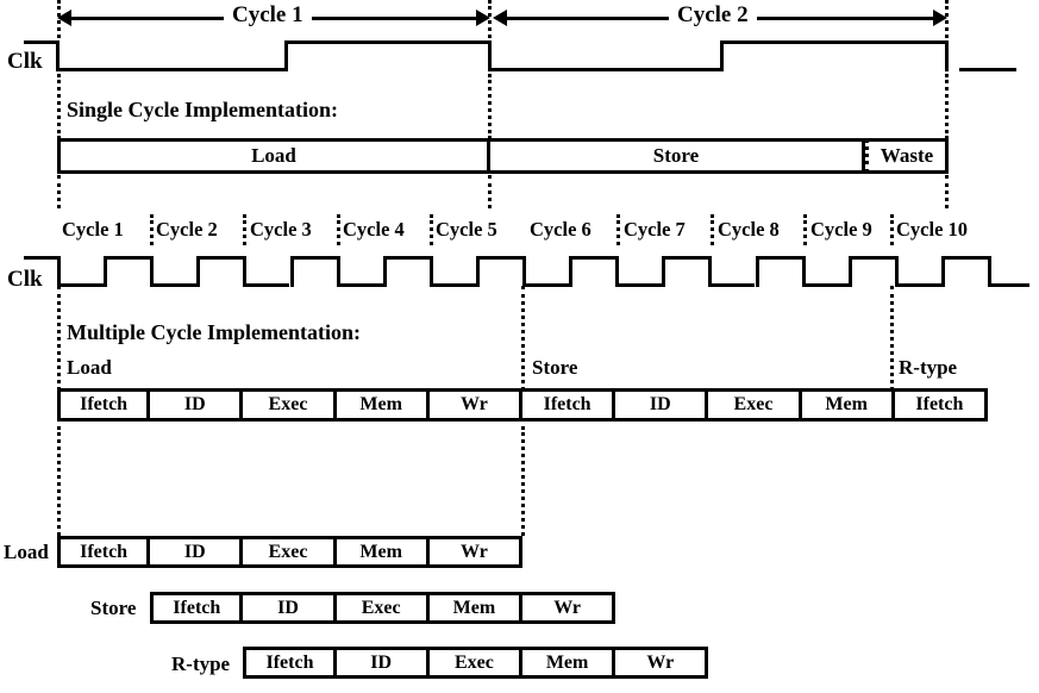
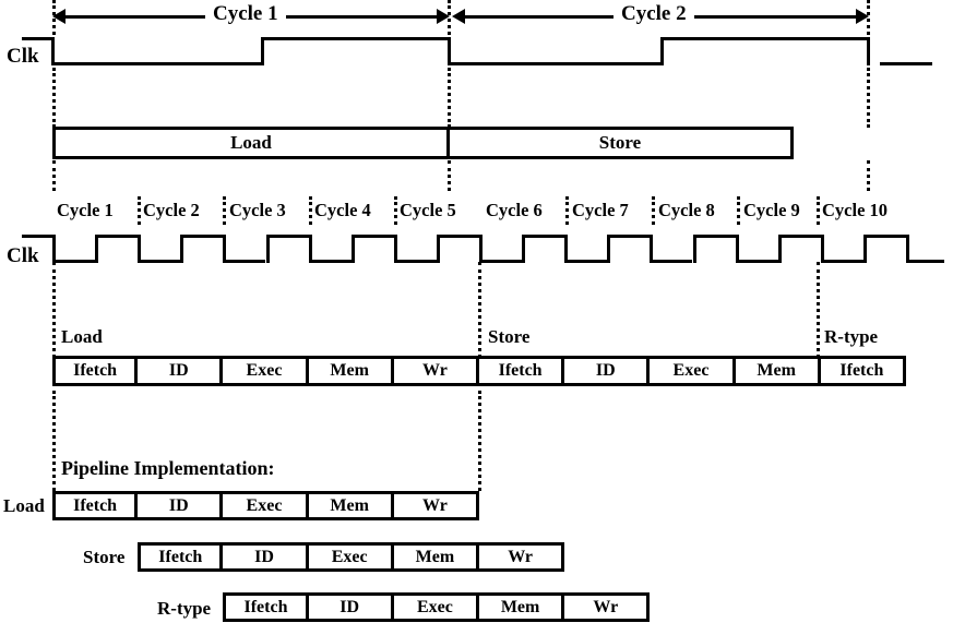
  Cycle 1
  Cycle 2
  Clk
- Single Cycle Implementation:
  Load
  Store
- Waste
  Cycle 1
  Cycle 2
  Cycle 3
  Cycle 4
  Cycle 5
  Cycle 6
  Cycle 7
  Cycle 8
  Cycle 9
  Cycle 10
  Clk
- Multiple Cycle Implementation:
  Load
  Store
  R-type
  Ifetch
  ID
  Exec
  Mem
  Wr
  Ifetch
  ID
  Exec
  Mem
  Ifetch
+ Pipeline Implementation:
  Load
  Store
  R-type
  Ifetch
  ID
  Exec
  Mem
  Wr
  Ifetch
  ID
  Exec
  Mem
  Wr
  Ifetch
  ID
  Exec
  Mem
  Wr
